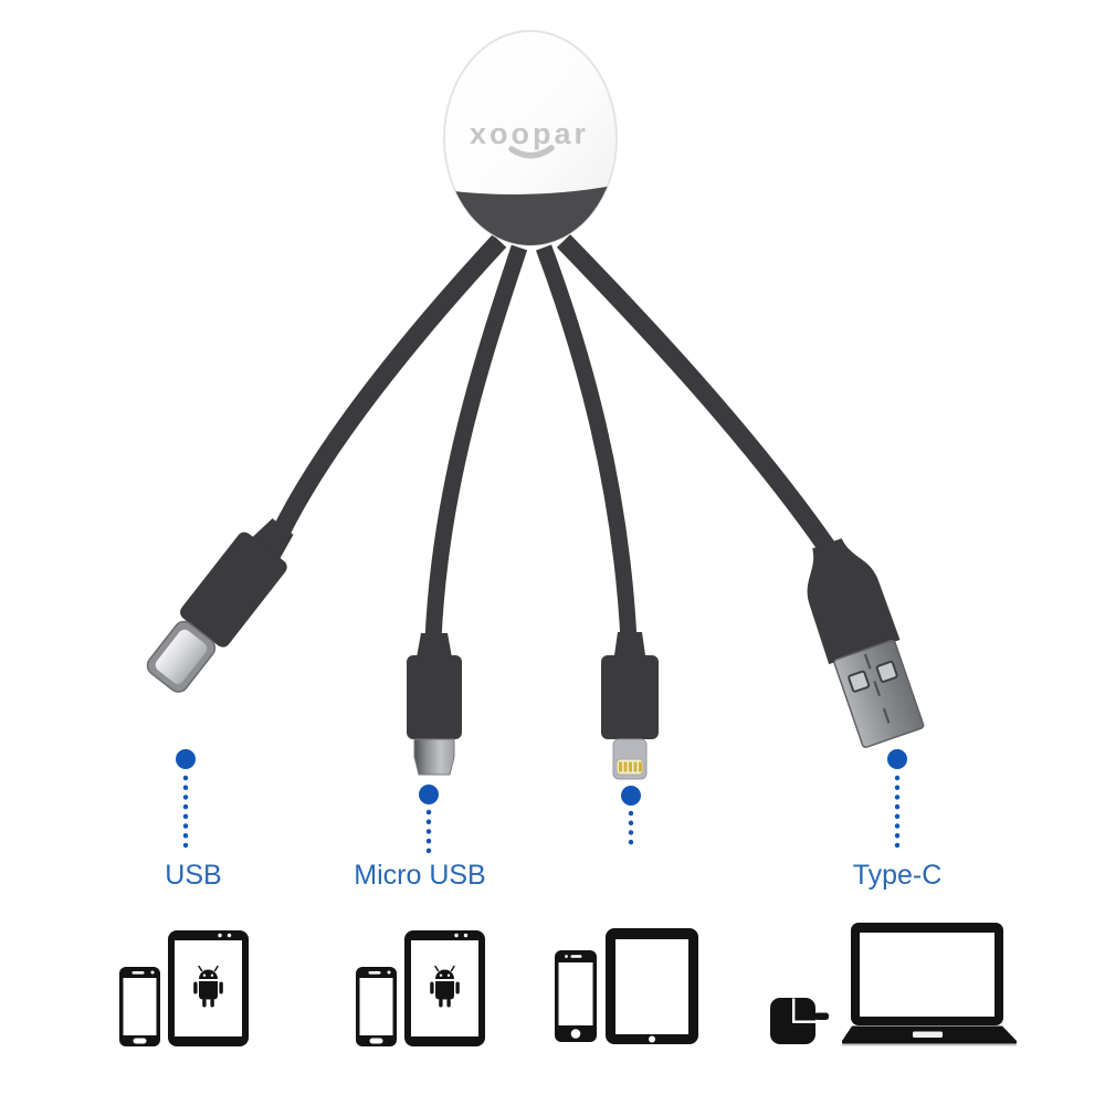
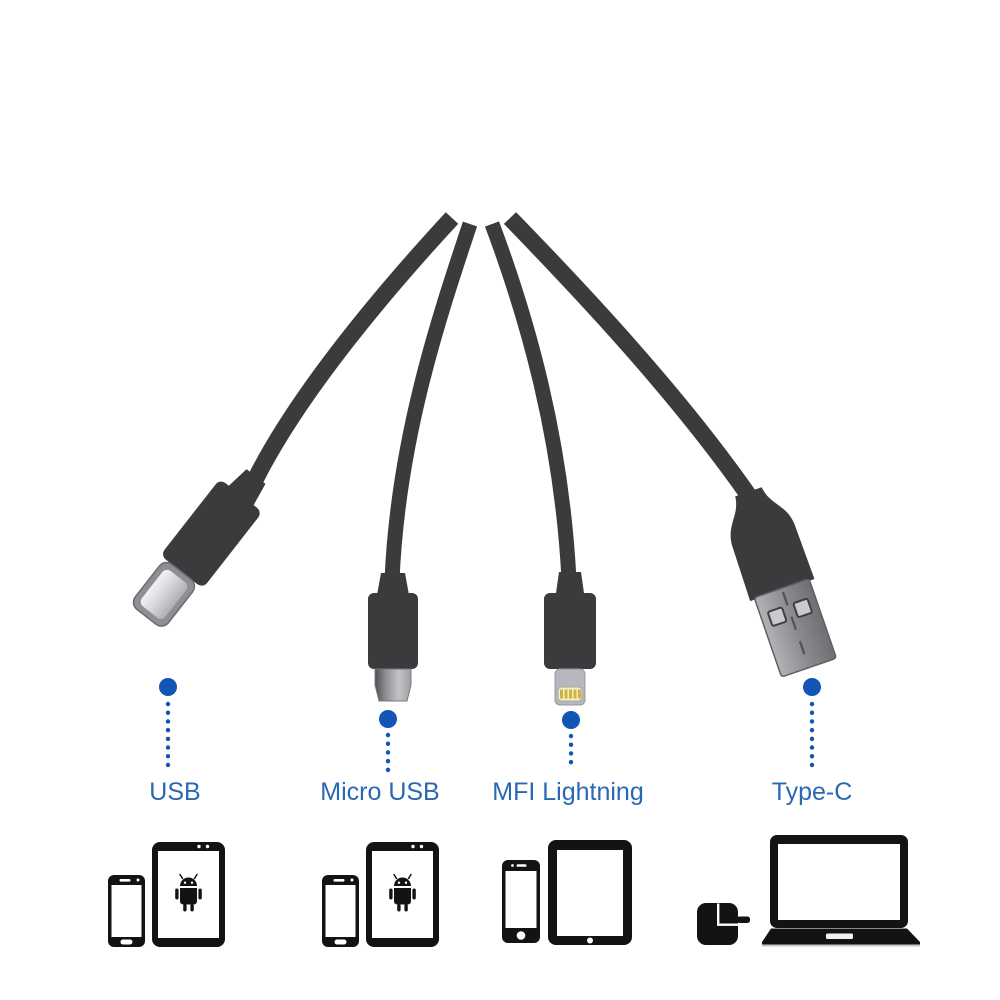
- xoopar
  USB
  Micro USB
+ MFI Lightning
  Type-C
